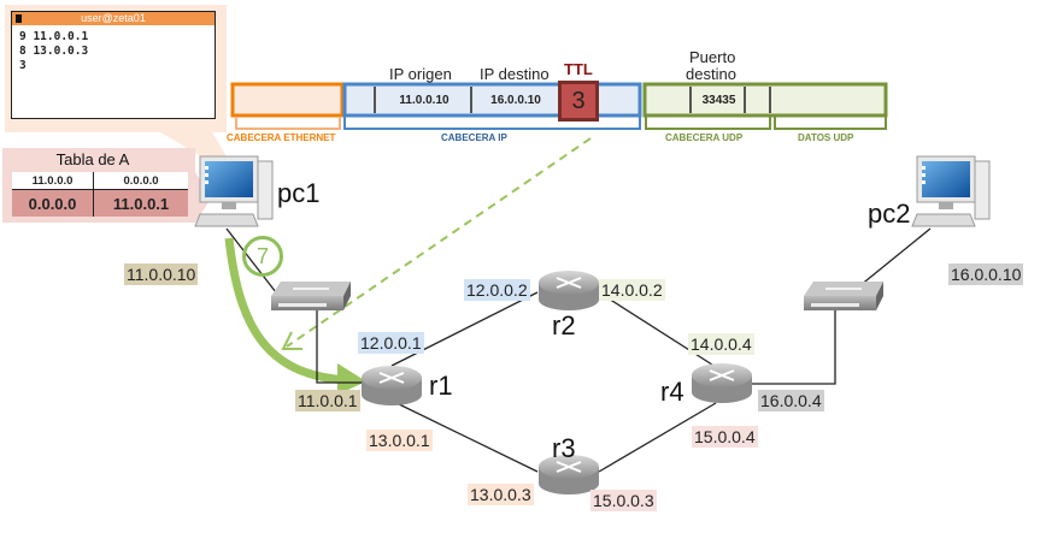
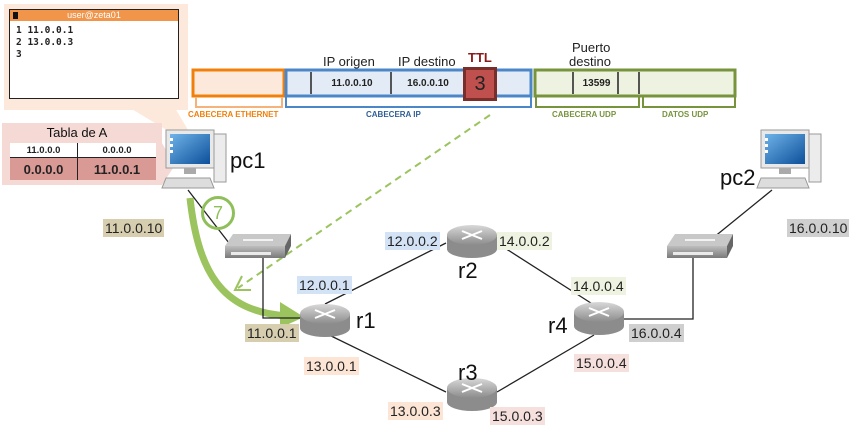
  user@zeta01
- 9 11.0.0.1
+ 1 11.0.0.1
- 8 13.0.0.3
+ 2 13.0.0.3
  3
  Tabla de A
  11.0.0.0	0.0.0.0
  0.0.0.0	11.0.0.1
  IP origen
  IP destino
  TTL
  Puerto
  destino
  11.0.0.10
  16.0.0.10
  3
- 33435
+ 13599
  CABECERA ETHERNET
  CABECERA IP
  CABECERA UDP
  DATOS UDP
  7
  pc1
  pc2
  r1
  r2
  r3
  r4
  11.0.0.10
  11.0.0.1
  12.0.0.1
  13.0.0.1
  12.0.0.2
  14.0.0.2
  13.0.0.3
  15.0.0.3
  14.0.0.4
  15.0.0.4
  16.0.0.4
  16.0.0.10
